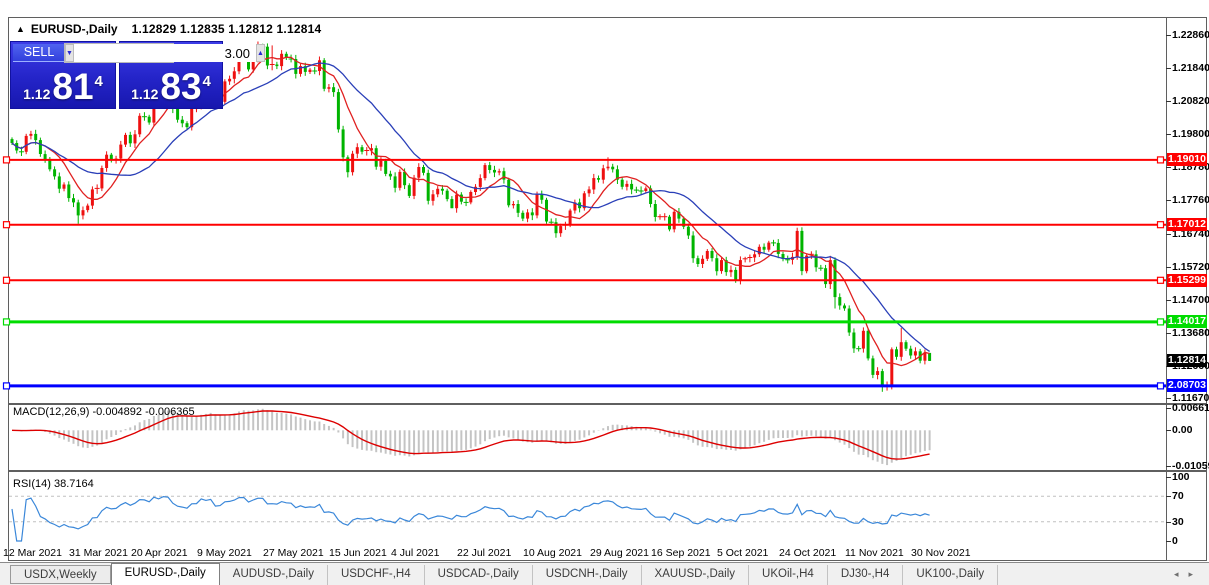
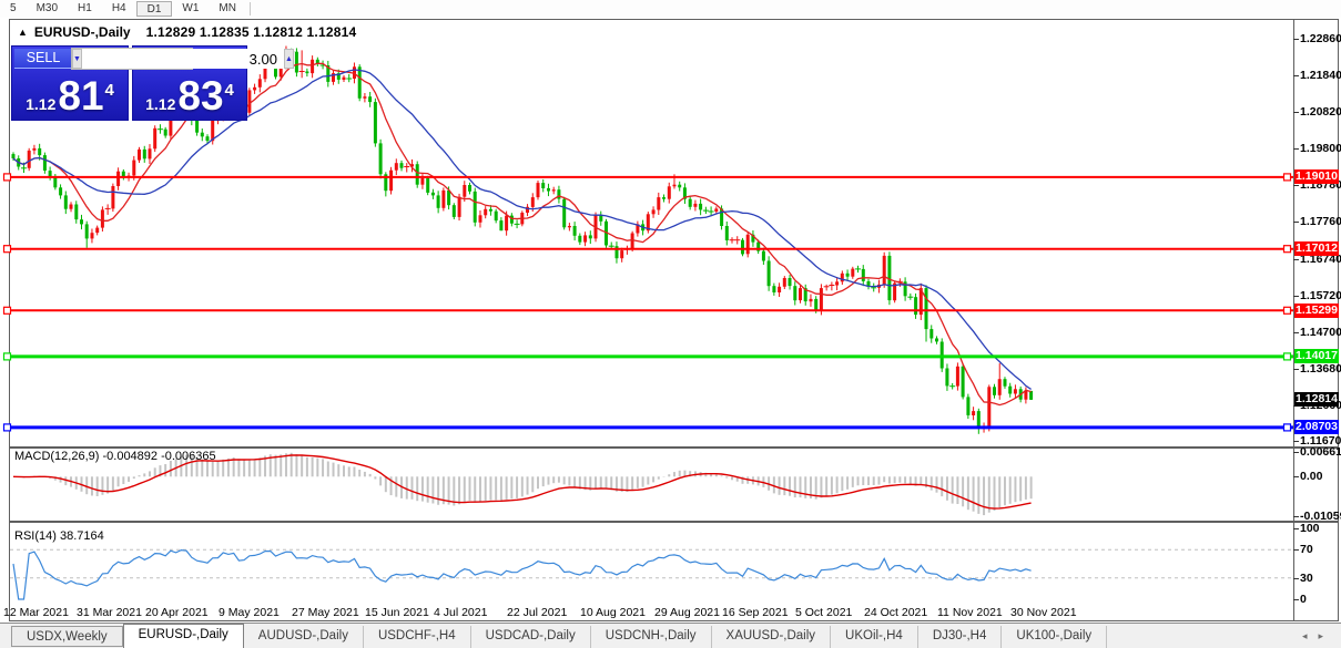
+ 5
+ M30
+ H1
+ H4
+ D1
+ W1
+ MN
  ▲
  EURUSD-,Daily
  1.12829 1.12835 1.12812 1.12814
  MACD(12,26,9) -0.004892 -0.006365
  RSI(14) 38.7164
  1.12
  81
  4
  1.12
  83
  4
  SELL
  3.00
  USDX,Weekly
  EURUSD-,Daily
  AUDUSD-,Daily
  USDCHF-,H4
  USDCAD-,Daily
  USDCNH-,Daily
  XAUUSD-,Daily
  UKOil-,H4
  DJ30-,H4
  UK100-,Daily
  ◂▸
  1.19010
  1.17012
  1.15299
  1.14017
  2.08703
  1.22860
  1.21840
  1.20820
  1.19800
  1.18780
  1.17760
  1.16740
  1.15720
  1.14700
  1.13680
  1.11670
  1.12814
  0.00661
  0.00
  -0.0105
  100
  70
  30
  0
  12 Mar 2021
  31 Mar 2021
  20 Apr 2021
  9 May 2021
  27 May 2021
  15 Jun 2021
  4 Jul 2021
  22 Jul 2021
  10 Aug 2021
  29 Aug 2021
  16 Sep 2021
  5 Oct 2021
  24 Oct 2021
  11 Nov 2021
  30 Nov 2021
